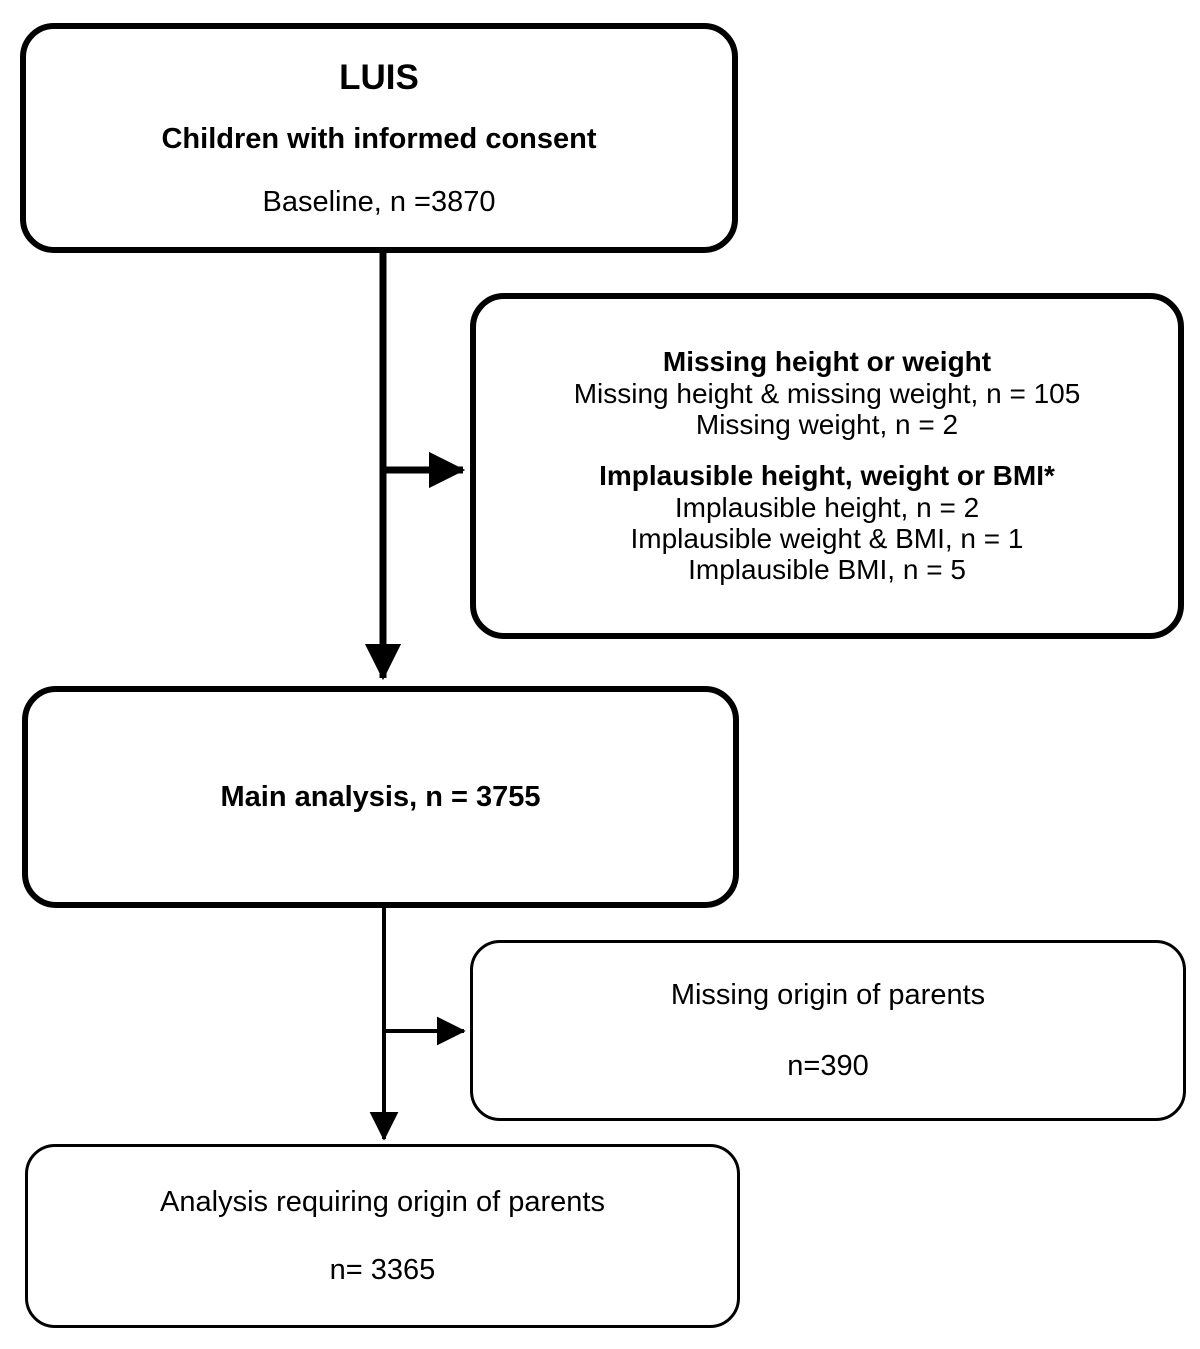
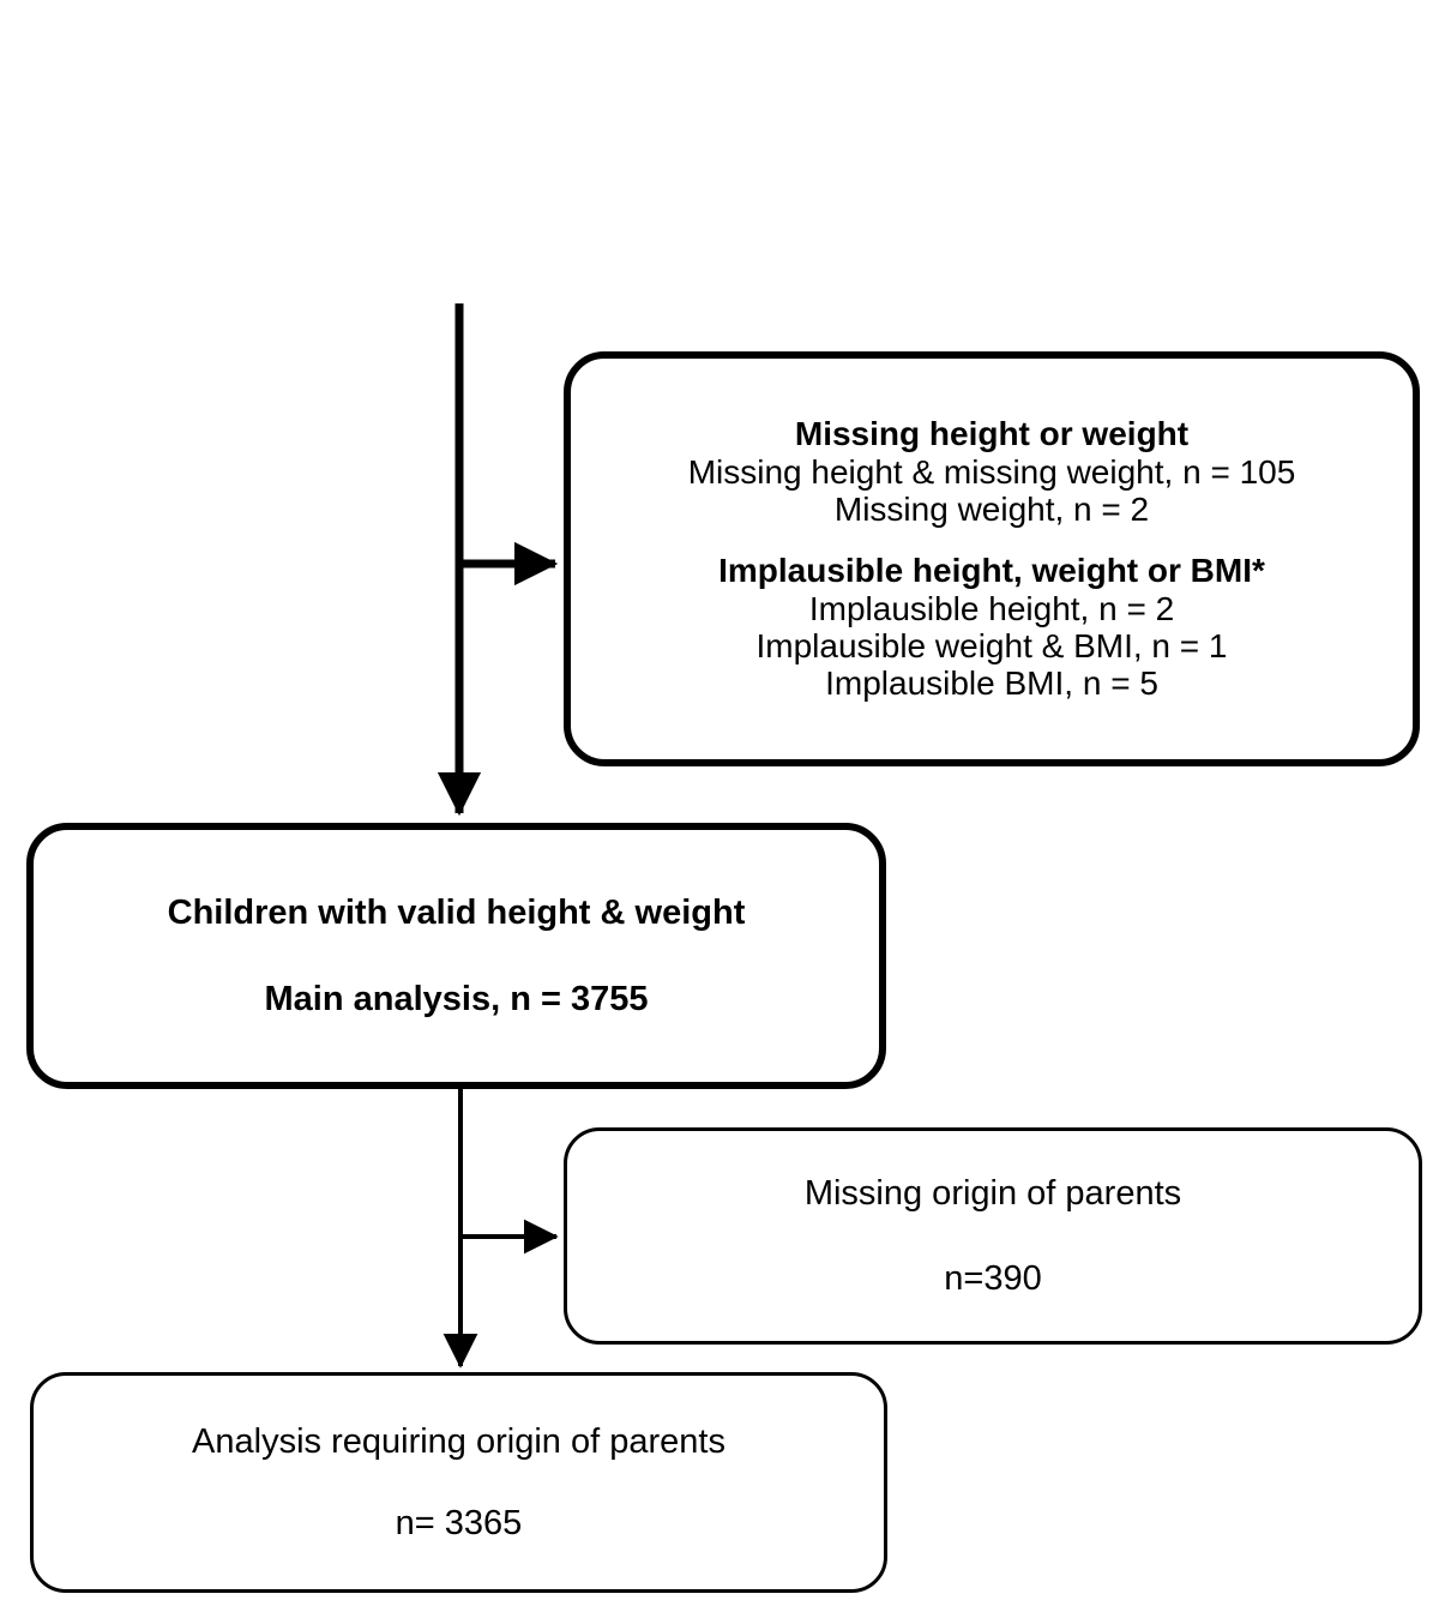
- LUIS
- Children with informed consent
- Baseline, n =3870
  Missing height or weight
  Missing height & missing weight, n = 105
  Missing weight, n = 2
  Implausible height, weight or BMI*
  Implausible height, n = 2
  Implausible weight & BMI, n = 1
  Implausible BMI, n = 5
+ Children with valid height & weight
  Main analysis, n = 3755
  Missing origin of parents
  n=390
  Analysis requiring origin of parents
  n= 3365
